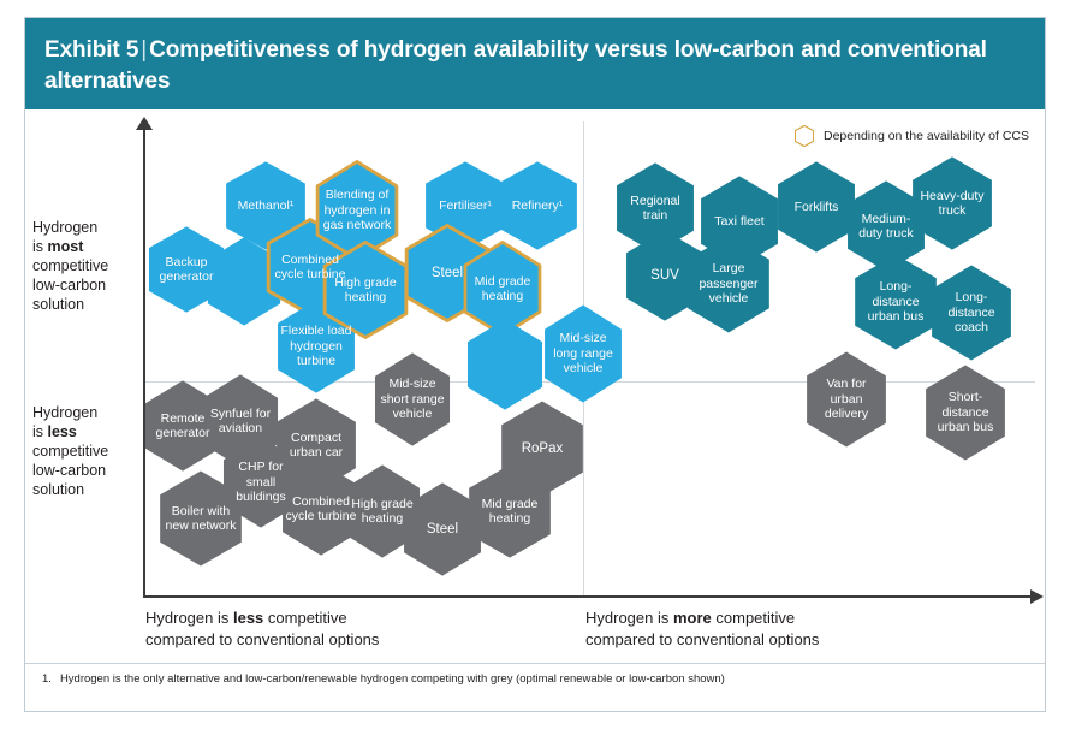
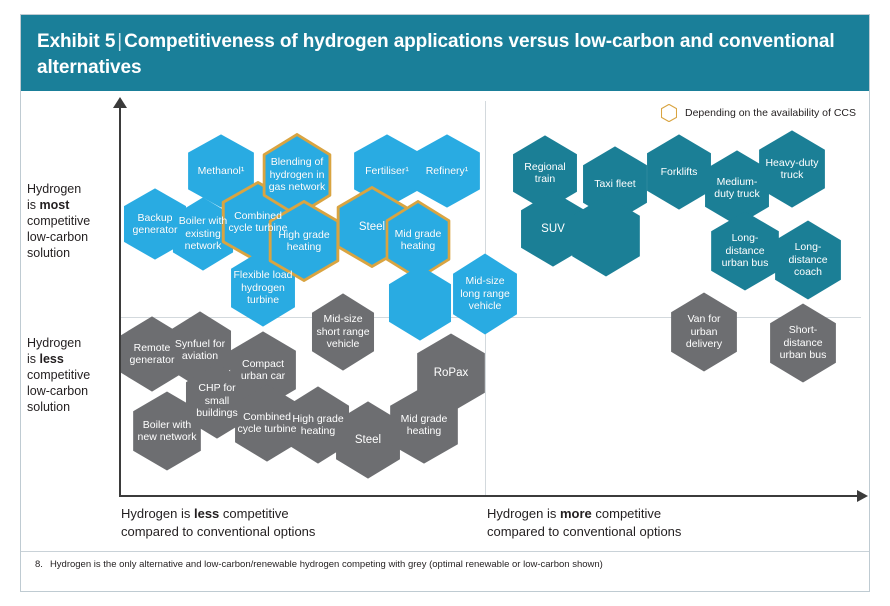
- Exhibit 5|Competitiveness of hydrogen availability versus low-carbon and conventional alternatives
+ Exhibit 5|Competitiveness of hydrogen applications versus low-carbon and conventional alternatives
  Depending on the availability of CCS
  Hydrogen
  is most
  competitive
  low-carbon
  solution
  Hydrogen
  is less
  competitive
  low-carbon
  solution
  Hydrogen is less competitive
  compared to conventional options
  Hydrogen is more competitive
  compared to conventional options
  Backup generator
  Methanol¹
+ Boiler with existing network
  Combined cycle turbine
  Blending of hydrogen in gas network
  Flexible load hydrogen turbine
  High grade heating
  Fertiliser¹
  Refinery¹
  Steel
  Mid grade heating
  Mid-size long range vehicle
  Regional train
  Taxi fleet
  Forklifts
  Medium-duty truck
  Heavy-duty truck
  SUV
- Large passenger vehicle
  Long-distance urban bus
  Long-distance coach
  Remote generator
  Synfuel for aviation
  Compact urban car
  CHP for small buildings
  Combined cycle turbine
  Boiler with new network
  High grade heating
  Mid-size short range vehicle
  Steel
  Mid grade heating
  RoPax
  Van for urban delivery
  Short-distance urban bus
- 1.
+ 8.
  Hydrogen is the only alternative and low-carbon/renewable hydrogen competing with grey (optimal renewable or low-carbon shown)
